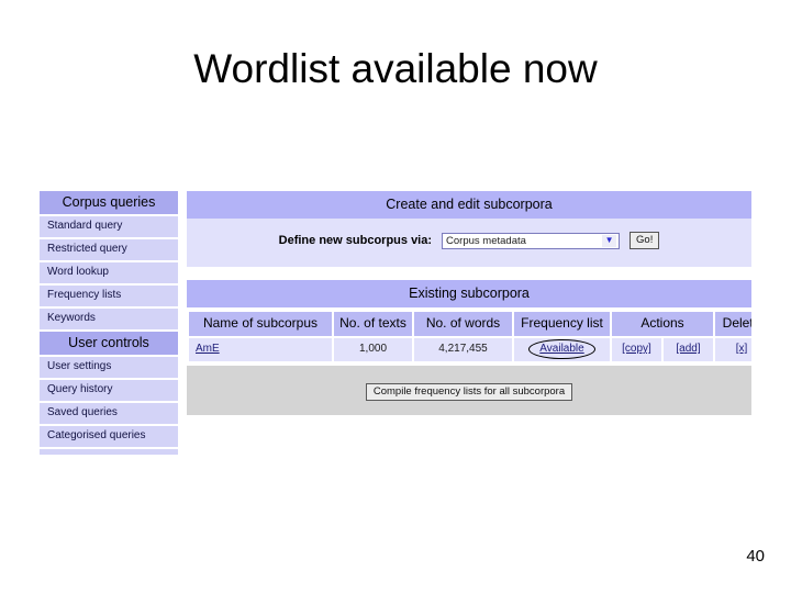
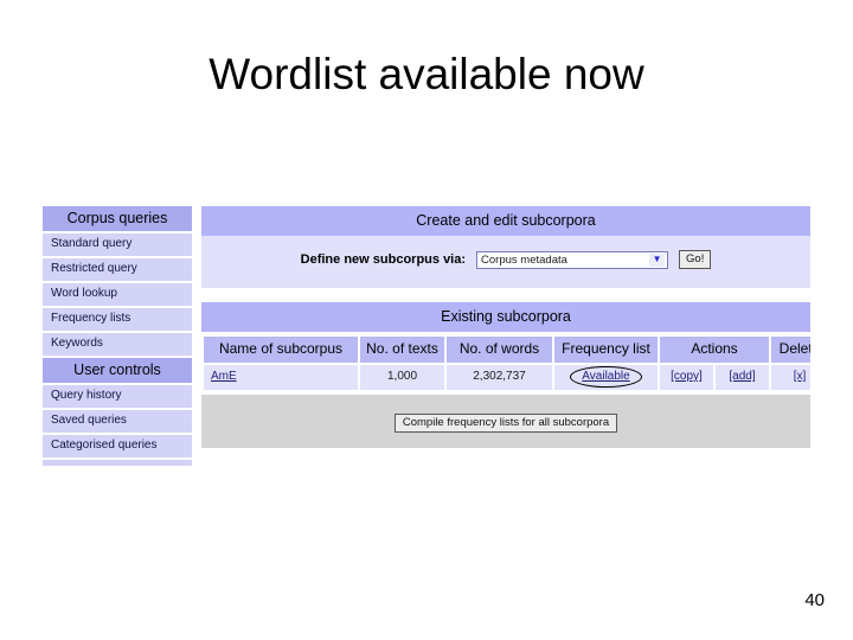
  Wordlist available now
  Corpus queries
  Standard query
  Restricted query
  Word lookup
  Frequency lists
  Keywords
  User controls
- User settings
  Query history
  Saved queries
  Categorised queries
  Create and edit subcorpora
  Define new subcorpus via:
  Corpus metadata
  ▼
  Go!
  Existing subcorpora
  Name of subcorpus	No. of texts	No. of words	Frequency list	Actions	Dele
- AmE	1,000	4,217,455	Available	[copy]	[add]	[x]
+ AmE	1,000	2,302,737	Available	[copy]	[add]	[x]
  Compile frequency lists for all subcorpora
  40
